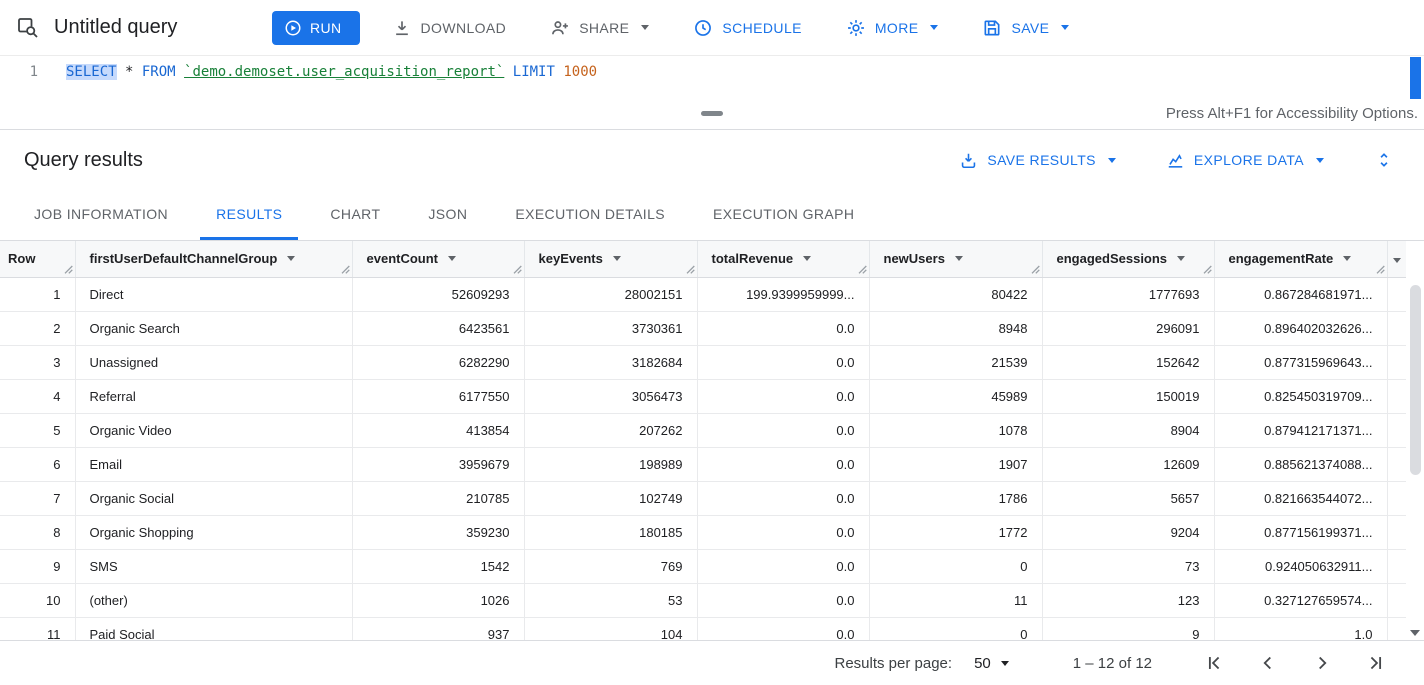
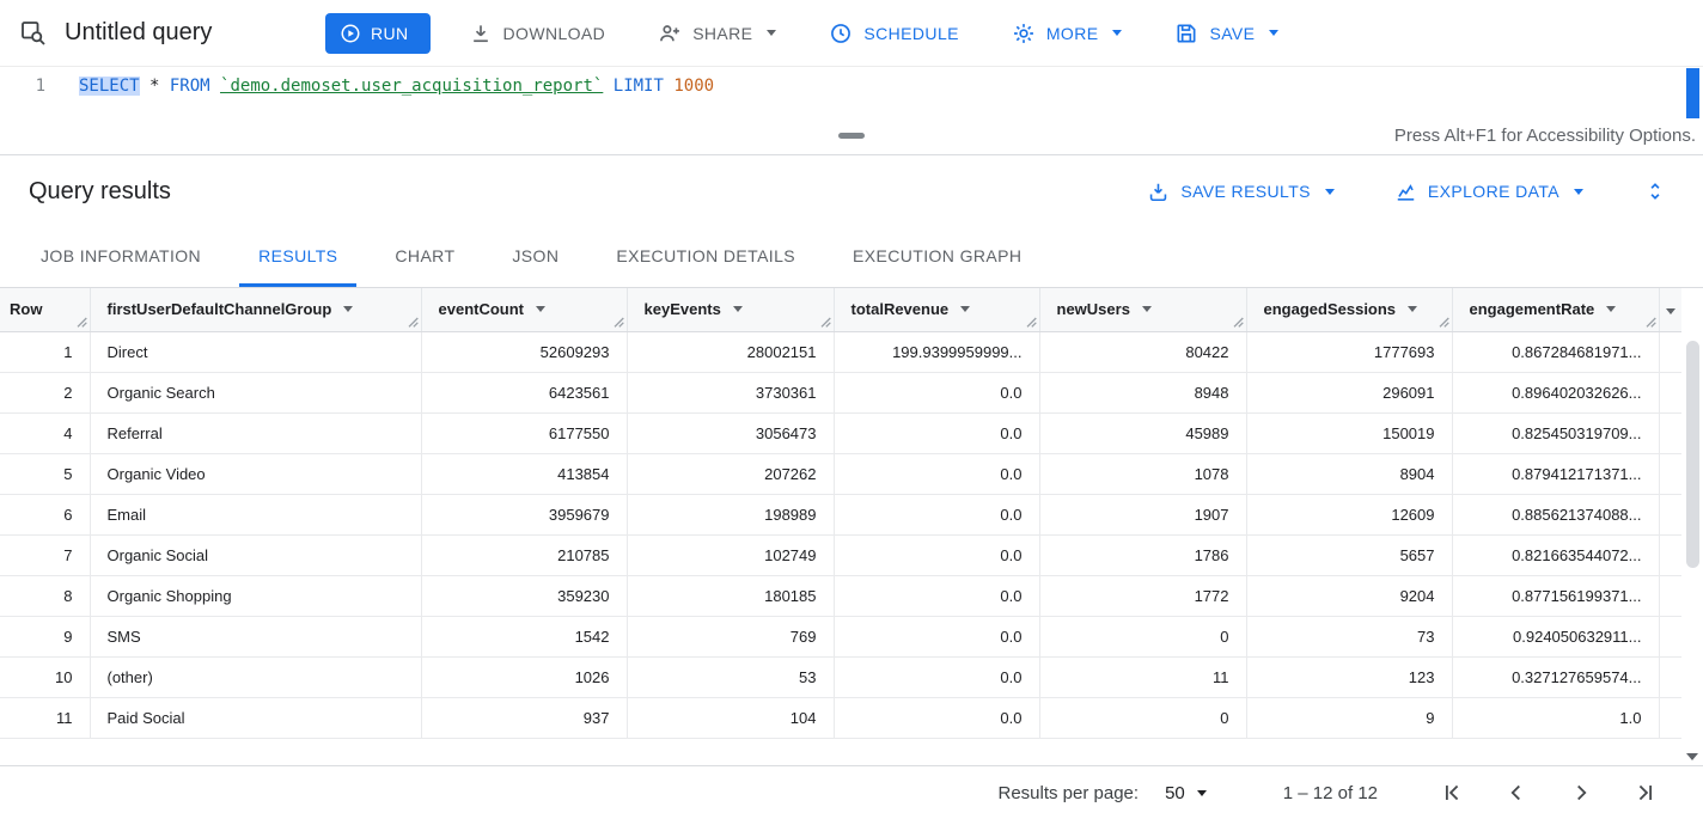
  Untitled query
  RUN
  DOWNLOAD
  SHARE
  SCHEDULE
  MORE
  SAVE
  1
  SELECT * FROM `demo.demoset.user_acquisition_report` LIMIT 1000
  Press Alt+F1 for Accessibility Options.
  Query results
  SAVE RESULTS
  EXPLORE DATA
  JOB INFORMATION
  RESULTS
  CHART
  JSON
  EXECUTION DETAILS
  EXECUTION GRAPH
  Row	firstUserDefaultChannelGroup	eventCount	keyEvents	totalRevenue	newUsers	engagedSessions	engagementRate
  1	Direct	52609293	28002151	199.9399959999...	80422	1777693	0.867284681971...
  2	Organic Search	6423561	3730361	0.0	8948	296091	0.896402032626...
- 3	Unassigned	6282290	3182684	0.0	21539	152642	0.877315969643...
  4	Referral	6177550	3056473	0.0	45989	150019	0.825450319709...
  5	Organic Video	413854	207262	0.0	1078	8904	0.879412171371...
  6	Email	3959679	198989	0.0	1907	12609	0.885621374088...
  7	Organic Social	210785	102749	0.0	1786	5657	0.821663544072...
  8	Organic Shopping	359230	180185	0.0	1772	9204	0.877156199371...
  9	SMS	1542	769	0.0	0	73	0.924050632911...
  10	(other)	1026	53	0.0	11	123	0.327127659574...
  11	Paid Social	937	104	0.0	0	9	1.0
  Results per page:
  50
  1 – 12 of 12
